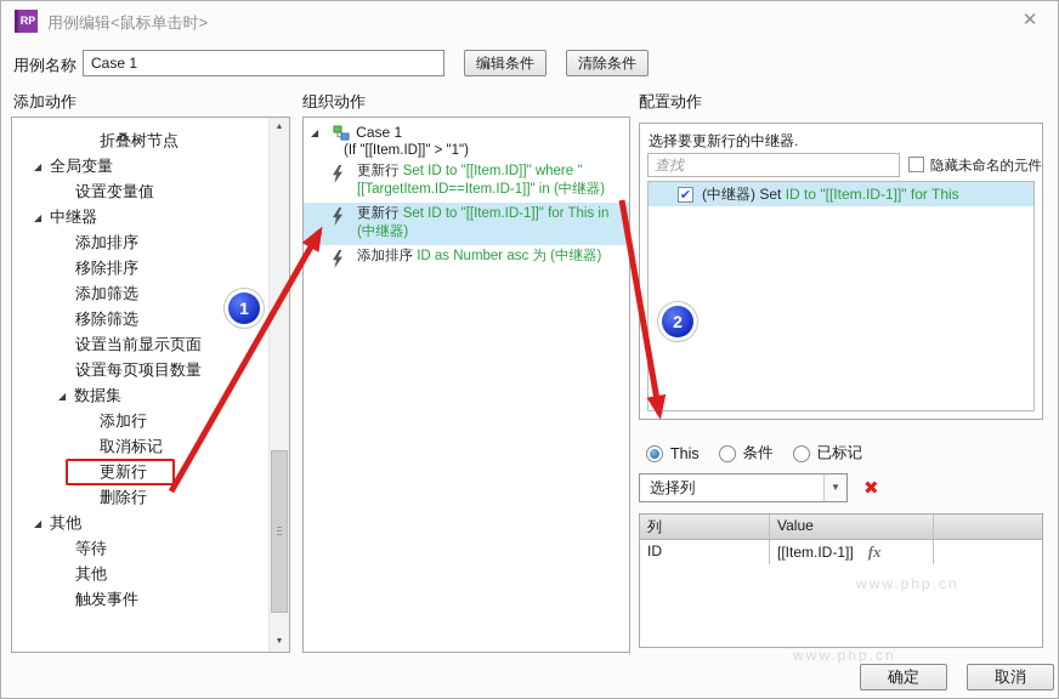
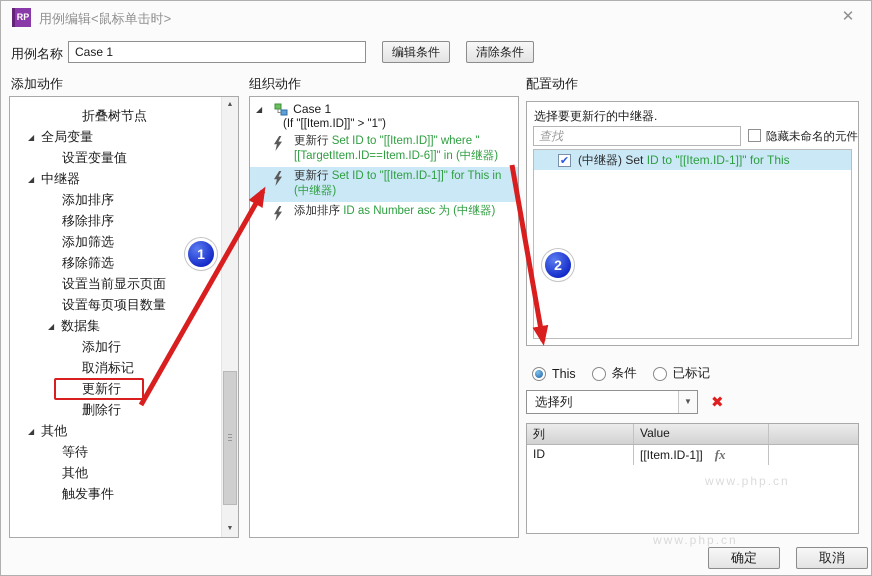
  RP
  用例编辑<鼠标单击时>
  ✕
  用例名称
  Case 1
  编辑条件
  清除条件
  添加动作
  组织动作
  配置动作
  折叠树节点
  ◢ 全局变量
  设置变量值
  ◢ 中继器
  添加排序
  移除排序
  添加筛选
  移除筛选
  设置当前显示页面
  设置每页项目数量
  ◢ 数据集
  添加行
  取消标记
  更新行
  删除行
  ◢ 其他
  等待
  其他
  触发事件
  ◢
  Case 1
  (If "[[Item.ID]]" > "1")
- 更新行 Set ID to "[[Item.ID]]" where "[[TargetItem.ID==Item.ID-1]]" in (中继器)
+ 更新行 Set ID to "[[Item.ID]]" where "[[TargetItem.ID==Item.ID-6]]" in (中继器)
  更新行 Set ID to "[[Item.ID-1]]" for This in (中继器)
  添加排序 ID as Number asc 为 (中继器)
  选择要更新行的中继器.
  查找
  隐藏未命名的元件
  ✔
  (中继器) Set ID to "[[Item.ID-1]]" for This
  This
  条件
  已标记
  选择列
  ▼
  ✖
  列
  Value
  ID
  [[Item.ID-1]] fx
  www.php.cn
  www.php.cn
  确定
  取消
  1
  2
